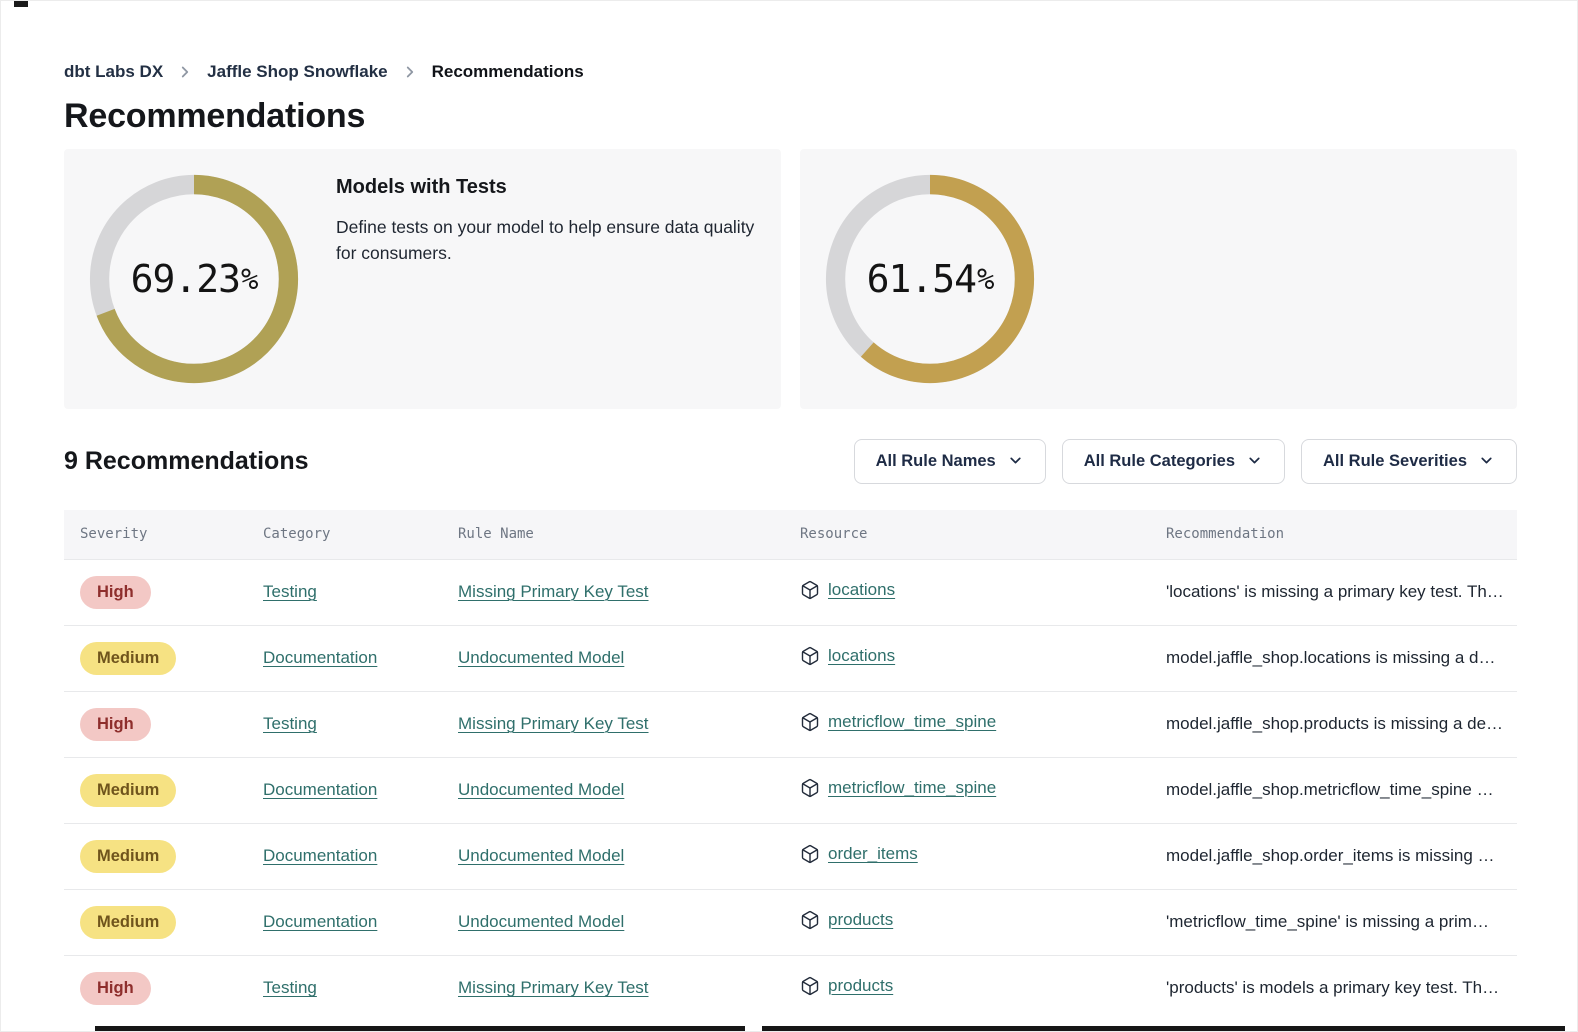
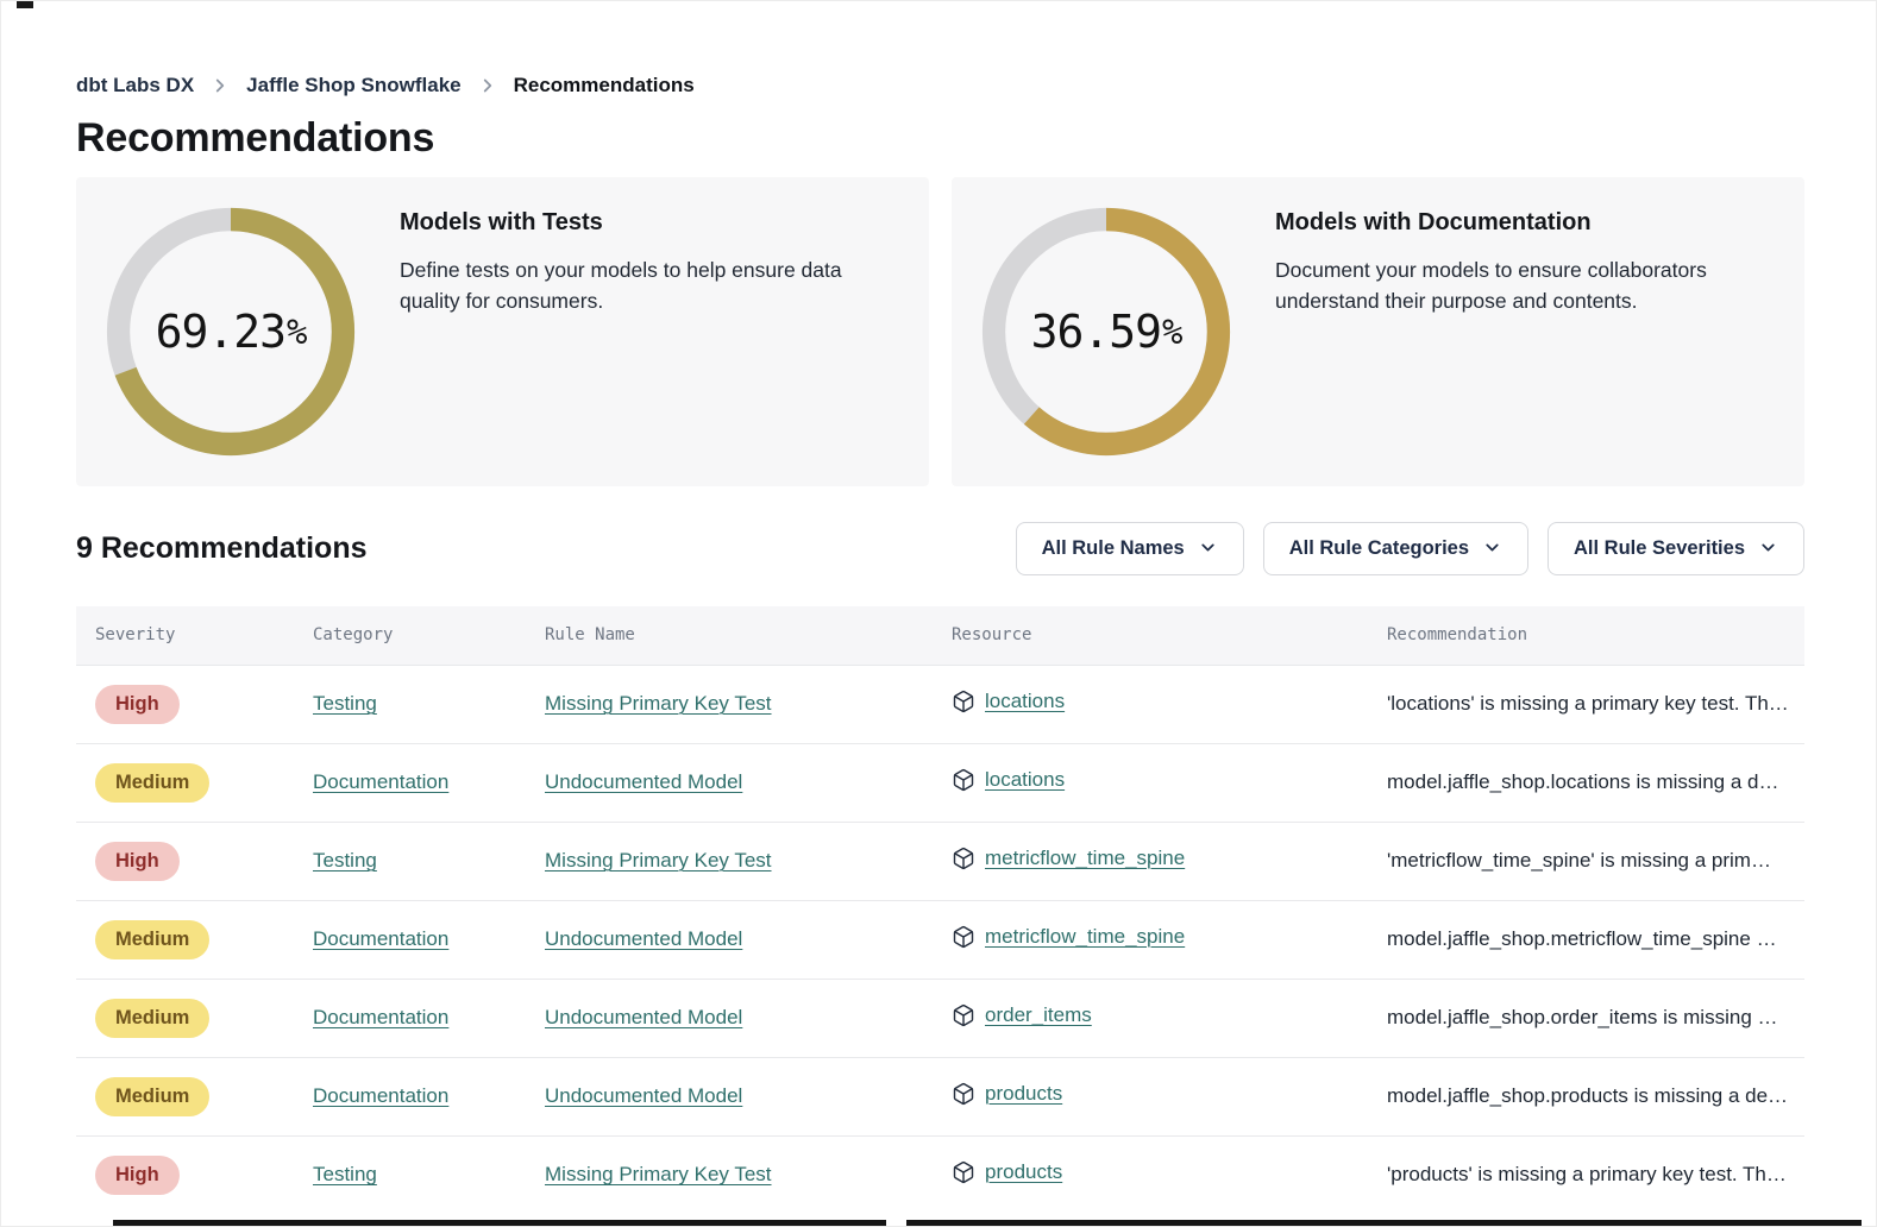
  dbt Labs DX
  Jaffle Shop Snowflake
  Recommendations
  Recommendations
  69.23
  %
  Models with Tests
- Define tests on your model to help ensure data quality for consumers.
+ Define tests on your models to help ensure data quality for consumers.
- 61.54
+ 36.59
  %
+ Models with Documentation
+ Document your models to ensure collaborators understand their purpose and contents.
  9 Recommendations
  All Rule Names
  All Rule Categories
  All Rule Severities
  Severity	Category	Rule Name	Resource	Recommendation
  High	Testing	Missing Primary Key Test	locations	'locations' is missing a primary key test. Th…
  Medium	Documentation	Undocumented Model	locations	model.jaffle_shop.locations is missing a d…
- High	Testing	Missing Primary Key Test	metricflow_time_spine	model.jaffle_shop.products is missing a de…
+ High	Testing	Missing Primary Key Test	metricflow_time_spine	'metricflow_time_spine' is missing a prim…
  Medium	Documentation	Undocumented Model	metricflow_time_spine	model.jaffle_shop.metricflow_time_spine …
  Medium	Documentation	Undocumented Model	order_items	model.jaffle_shop.order_items is missing …
- Medium	Documentation	Undocumented Model	products	'metricflow_time_spine' is missing a prim…
+ Medium	Documentation	Undocumented Model	products	model.jaffle_shop.products is missing a de…
- High	Testing	Missing Primary Key Test	products	'products' is models a primary key test. Th…
+ High	Testing	Missing Primary Key Test	products	'products' is missing a primary key test. Th…
